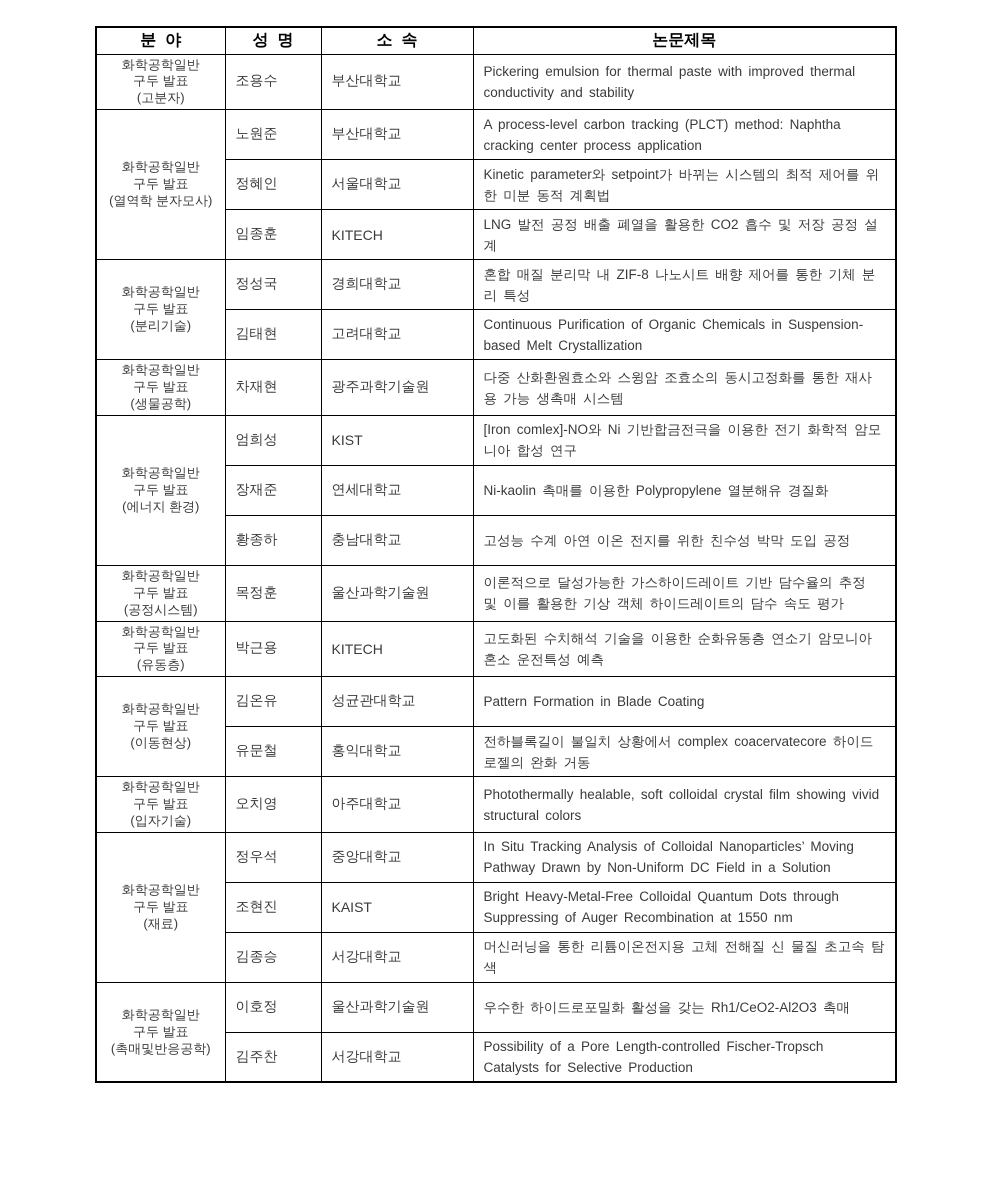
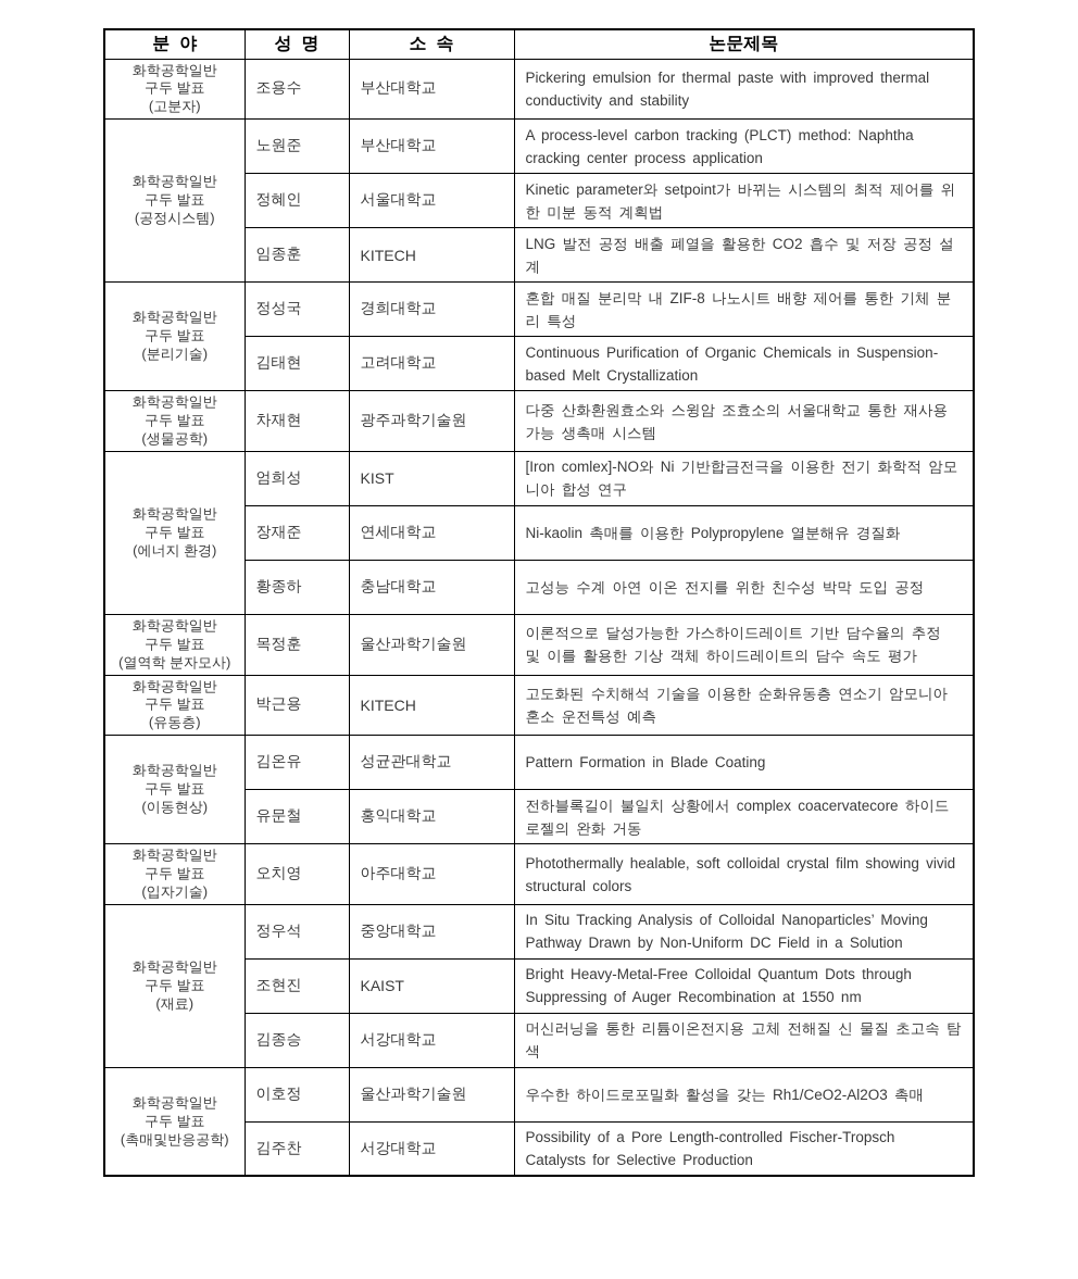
  분 야	성 명	소 속	논문제목
  화학공학일반구두 발표(고분자)	조용수	부산대학교	Pickering emulsion for thermal paste with improved thermal conductivity and stability
- 화학공학일반구두 발표(열역학 분자모사)	노원준	부산대학교	A process-level carbon tracking (PLCT) method: Naphtha cracking center process application
+ 화학공학일반구두 발표(공정시스템)	노원준	부산대학교	A process-level carbon tracking (PLCT) method: Naphtha cracking center process application
  정혜인	서울대학교	Kinetic parameter와 setpoint가 바뀌는 시스템의 최적 제어를 위한 미분 동적 계획법
  임종훈	KITECH	LNG 발전 공정 배출 폐열을 활용한 CO2 흡수 및 저장 공정 설계
  화학공학일반구두 발표(분리기술)	정성국	경희대학교	혼합 매질 분리막 내 ZIF-8 나노시트 배향 제어를 통한 기체 분리 특성
  김태현	고려대학교	Continuous Purification of Organic Chemicals in Suspension-based Melt Crystallization
- 화학공학일반구두 발표(생물공학)	차재현	광주과학기술원	다중 산화환원효소와 스윙암 조효소의 동시고정화를 통한 재사용 가능 생촉매 시스템
+ 화학공학일반구두 발표(생물공학)	차재현	광주과학기술원	다중 산화환원효소와 스윙암 조효소의 서울대학교 통한 재사용 가능 생촉매 시스템
  화학공학일반구두 발표(에너지 환경)	엄희성	KIST	[Iron comlex]-NO와 Ni 기반합금전극을 이용한 전기 화학적 암모니아 합성 연구
  장재준	연세대학교	Ni-kaolin 촉매를 이용한 Polypropylene 열분해유 경질화
  황종하	충남대학교	고성능 수계 아연 이온 전지를 위한 친수성 박막 도입 공정
- 화학공학일반구두 발표(공정시스템)	목정훈	울산과학기술원	이론적으로 달성가능한 가스하이드레이트 기반 담수율의 추정 및 이를 활용한 기상 객체 하이드레이트의 담수 속도 평가
+ 화학공학일반구두 발표(열역학 분자모사)	목정훈	울산과학기술원	이론적으로 달성가능한 가스하이드레이트 기반 담수율의 추정 및 이를 활용한 기상 객체 하이드레이트의 담수 속도 평가
  화학공학일반구두 발표(유동층)	박근용	KITECH	고도화된 수치해석 기술을 이용한 순화유동층 연소기 암모니아 혼소 운전특성 예측
  화학공학일반구두 발표(이동현상)	김온유	성균관대학교	Pattern Formation in Blade Coating
  유문철	홍익대학교	전하블록길이 불일치 상황에서 complex coacervatecore 하이드로젤의 완화 거동
  화학공학일반구두 발표(입자기술)	오치영	아주대학교	Photothermally healable, soft colloidal crystal film showing vivid structural colors
  화학공학일반구두 발표(재료)	정우석	중앙대학교	In Situ Tracking Analysis of Colloidal Nanoparticles’ Moving Pathway Drawn by Non-Uniform DC Field in a Solution
  조현진	KAIST	Bright Heavy-Metal-Free Colloidal Quantum Dots through Suppressing of Auger Recombination at 1550 nm
  김종승	서강대학교	머신러닝을 통한 리튬이온전지용 고체 전해질 신 물질 초고속 탐색
  화학공학일반구두 발표(촉매및반응공학)	이호정	울산과학기술원	우수한 하이드로포밀화 활성을 갖는 Rh1/CeO2-Al2O3 촉매
  김주찬	서강대학교	Possibility of a Pore Length-controlled Fischer-Tropsch Catalysts for Selective Production
